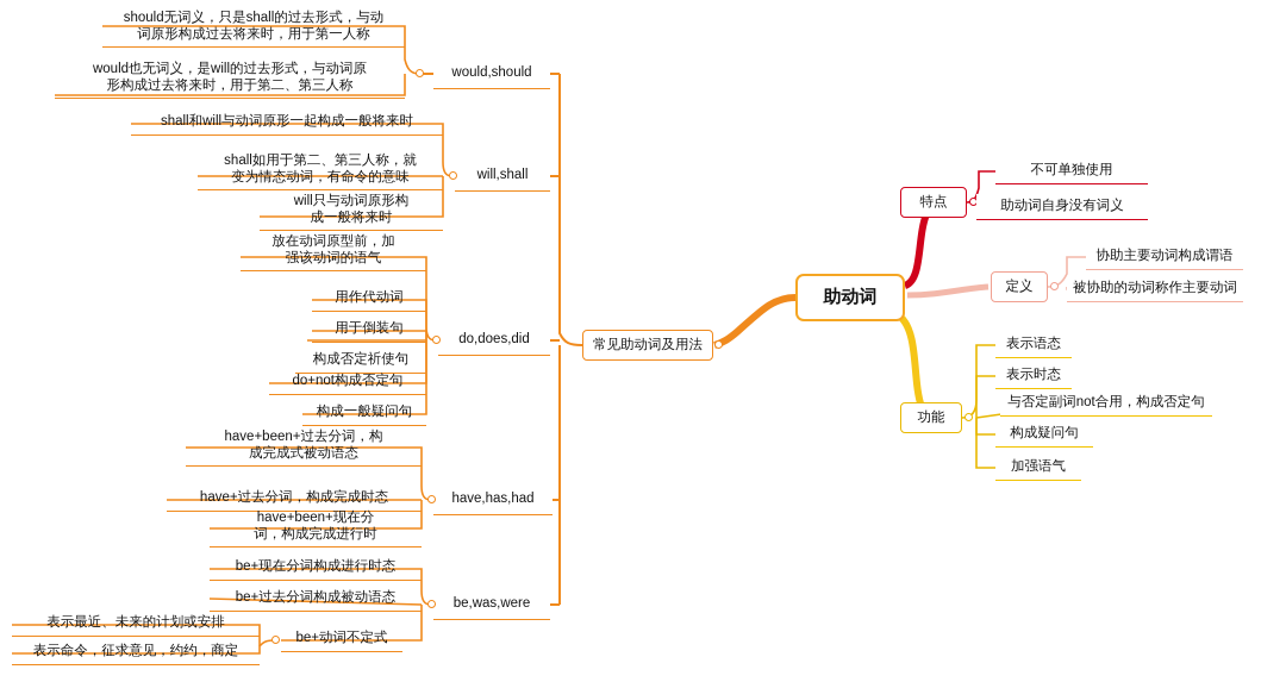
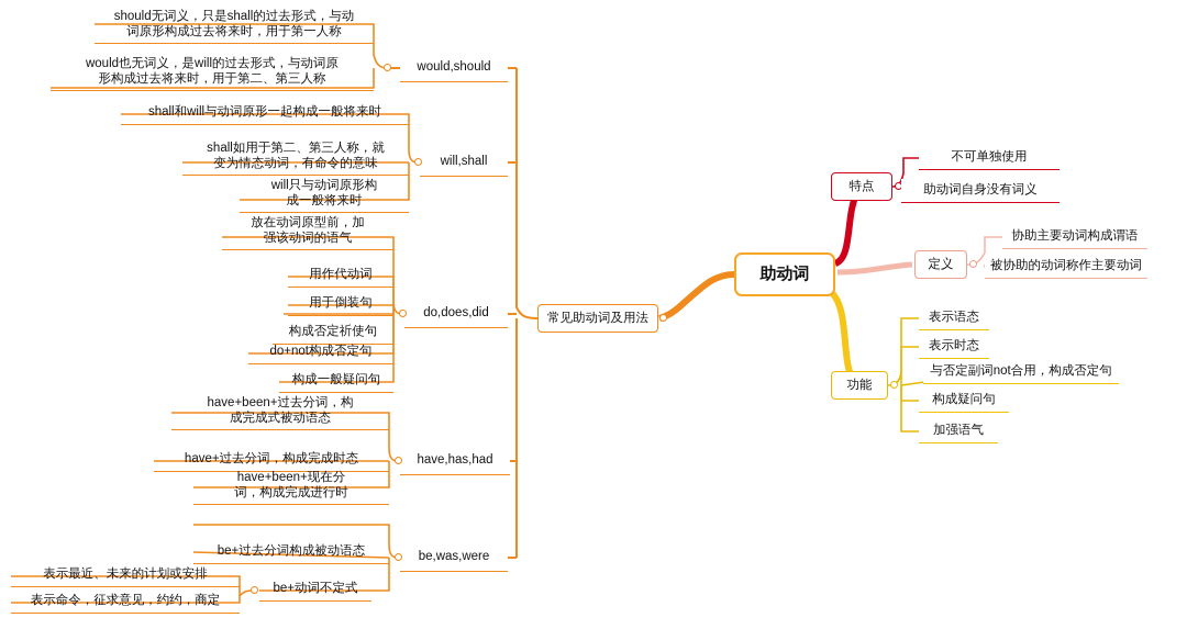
  助动词
  常见助动词及用法
  would,should
  will,shall
  do,does,did
  have,has,had
  be,was,were
  should无词义，只是shall的过去形式，与动
  词原形构成过去将来时，用于第一人称
  would也无词义，是will的过去形式，与动词原
  形构成过去将来时，用于第二、第三人称
  shall和will与动词原形一起构成一般将来时
  shall如用于第二、第三人称，就
  变为情态动词，有命令的意味
  will只与动词原形构
  成一般将来时
  放在动词原型前，加
  强该动词的语气
  用作代动词
  用于倒装句
  构成否定祈使句
  do+not构成否定句
  构成一般疑问句
  have+been+过去分词，构
  成完成式被动语态
  have+过去分词，构成完成时态
  have+been+现在分
  词，构成完成进行时
- be+现在分词构成进行时态
  be+过去分词构成被动语态
  be+动词不定式
  表示最近、未来的计划或安排
  表示命令，征求意见，约约，商定
  特点
  不可单独使用
  助动词自身没有词义
  定义
  协助主要动词构成谓语
  被协助的动词称作主要动词
  功能
  表示语态
  表示时态
  与否定副词not合用，构成否定句
  构成疑问句
  加强语气
